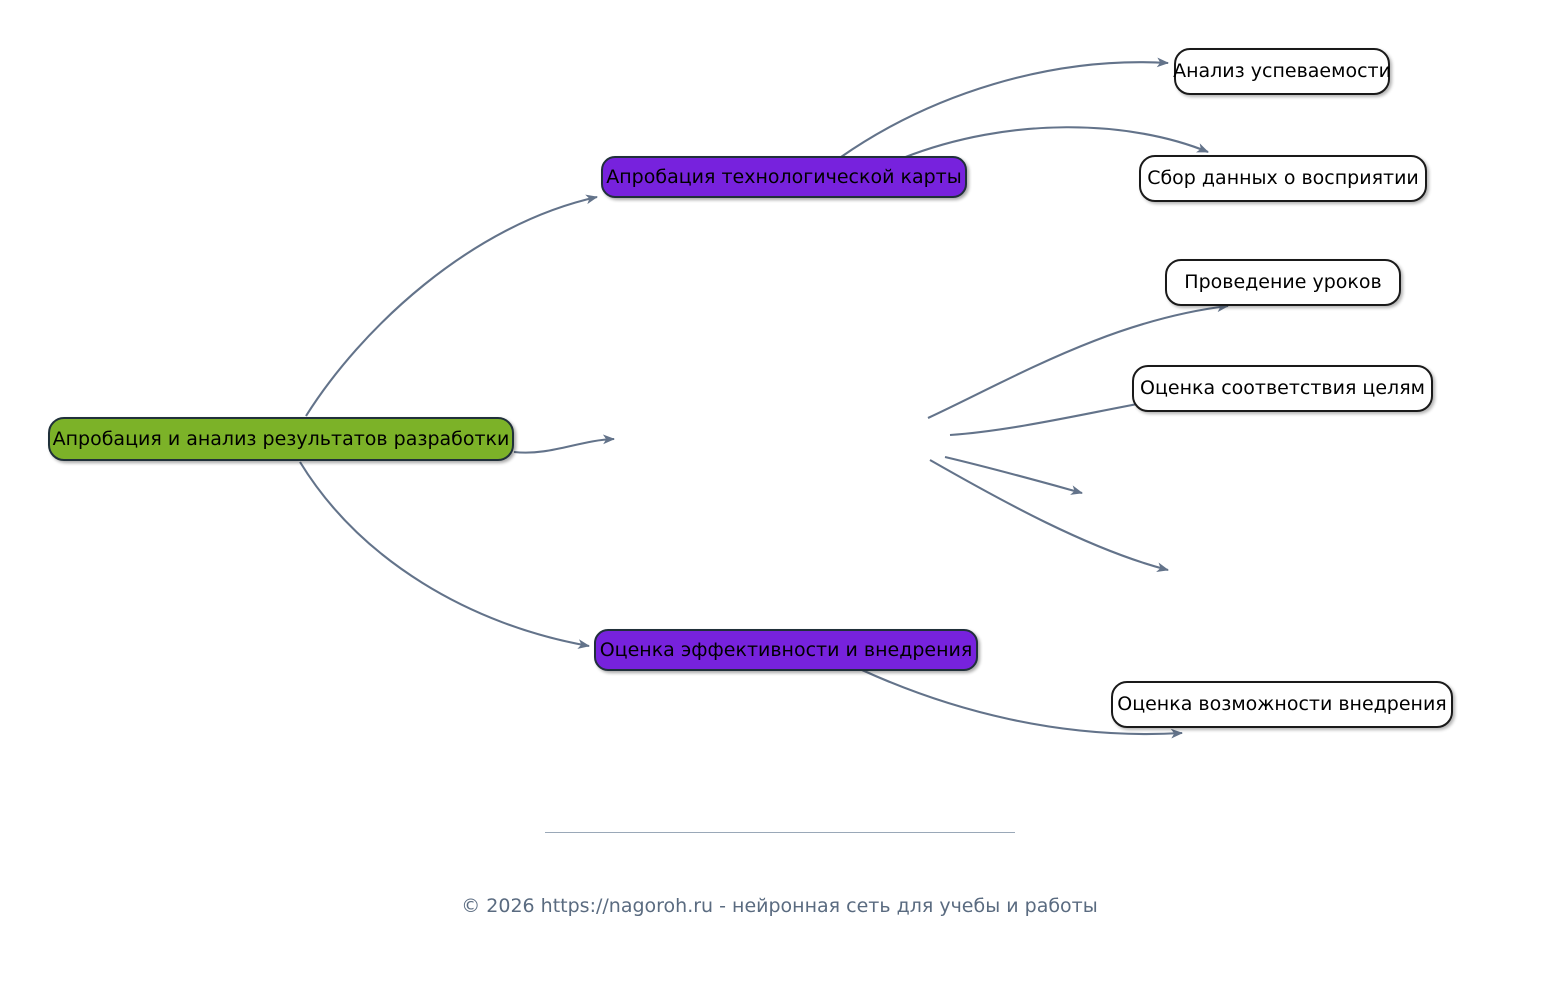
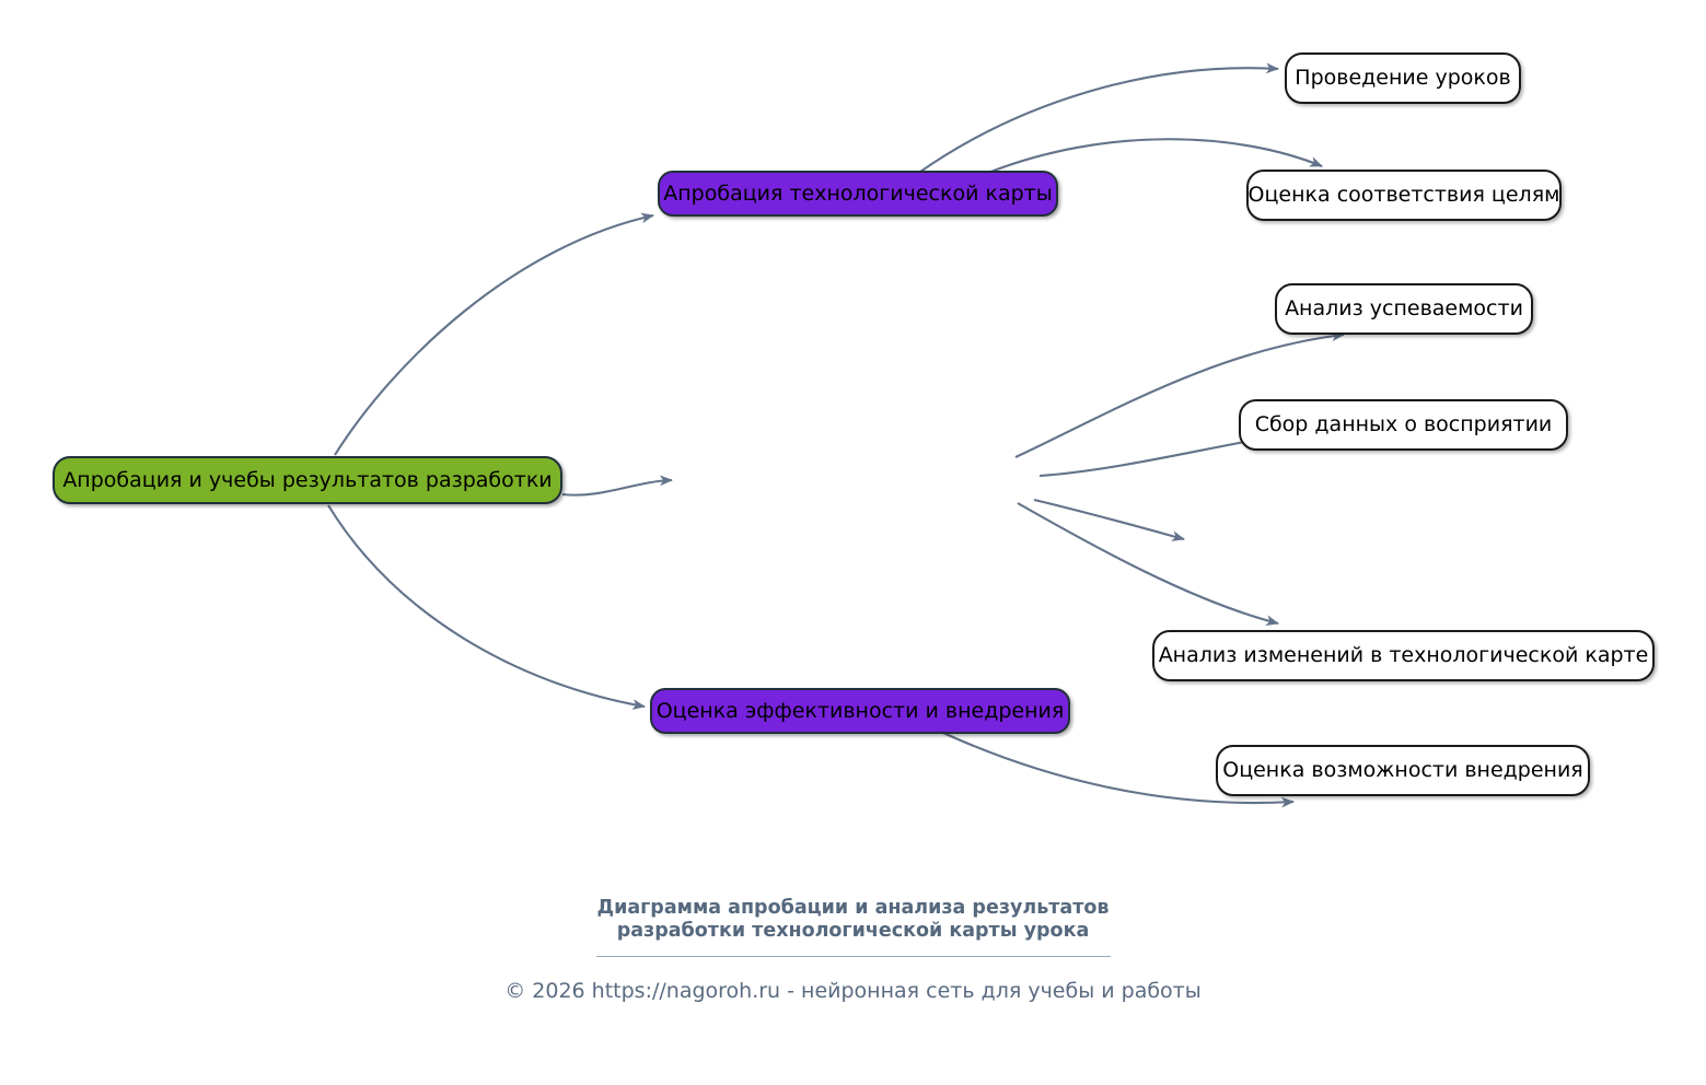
- Апробация и анализ результатов разработки
+ Апробация и учебы результатов разработки
  Апробация технологической карты
- Анализ успеваемости
+ Проведение уроков
- Сбор данных о восприятии
+ Оценка соответствия целям
- Проведение уроков
+ Анализ успеваемости
- Оценка соответствия целям
+ Сбор данных о восприятии
+ Анализ изменений в технологической карте
  Оценка эффективности и внедрения
  Оценка возможности внедрения
+ Диаграмма апробации и анализа результатов
+ разработки технологической карты урока
  © 2026 https://nagoroh.ru - нейронная сеть для учебы и работы
